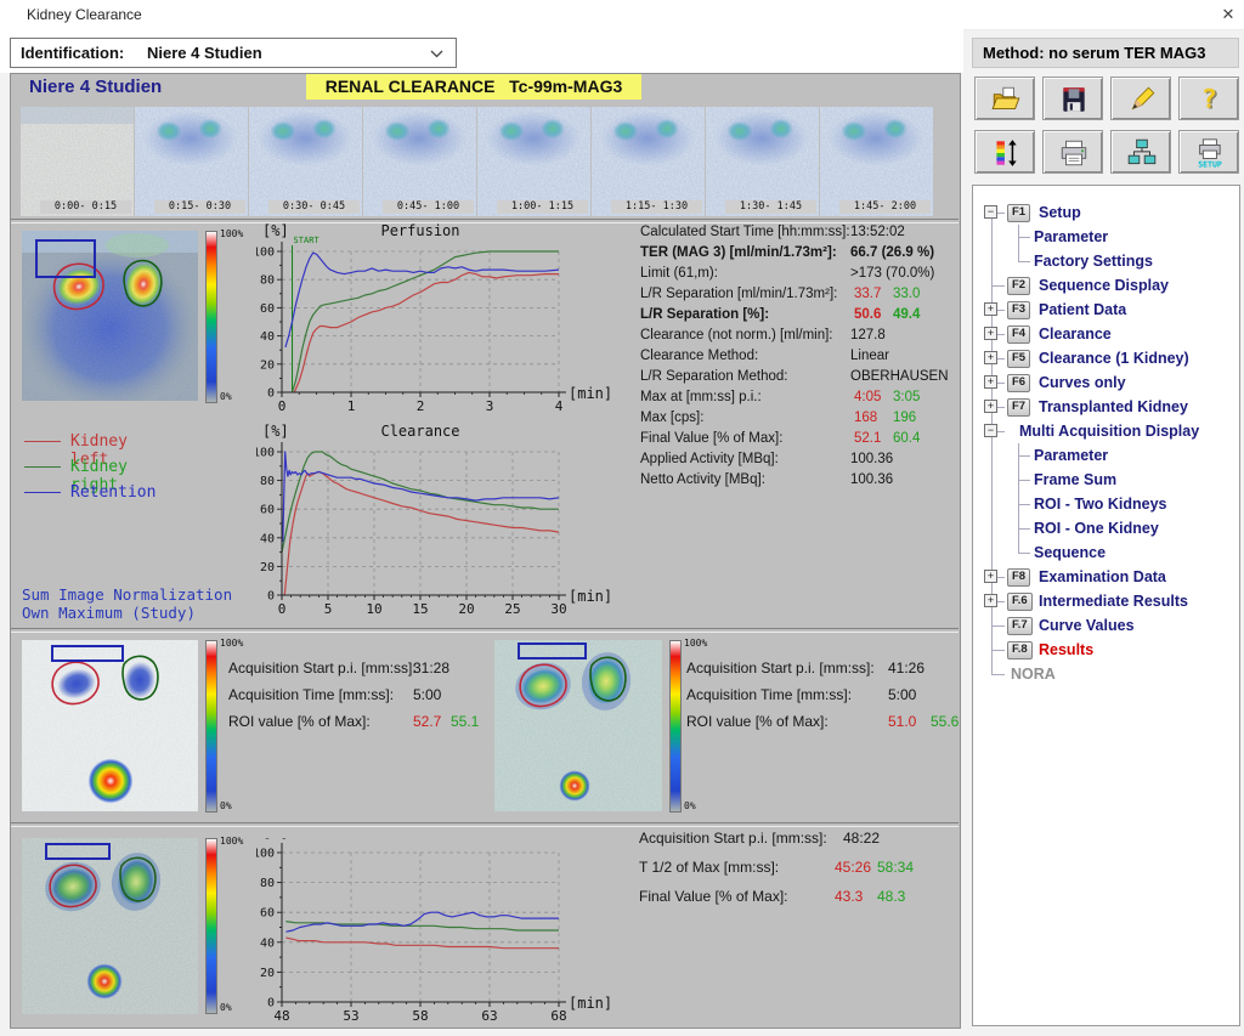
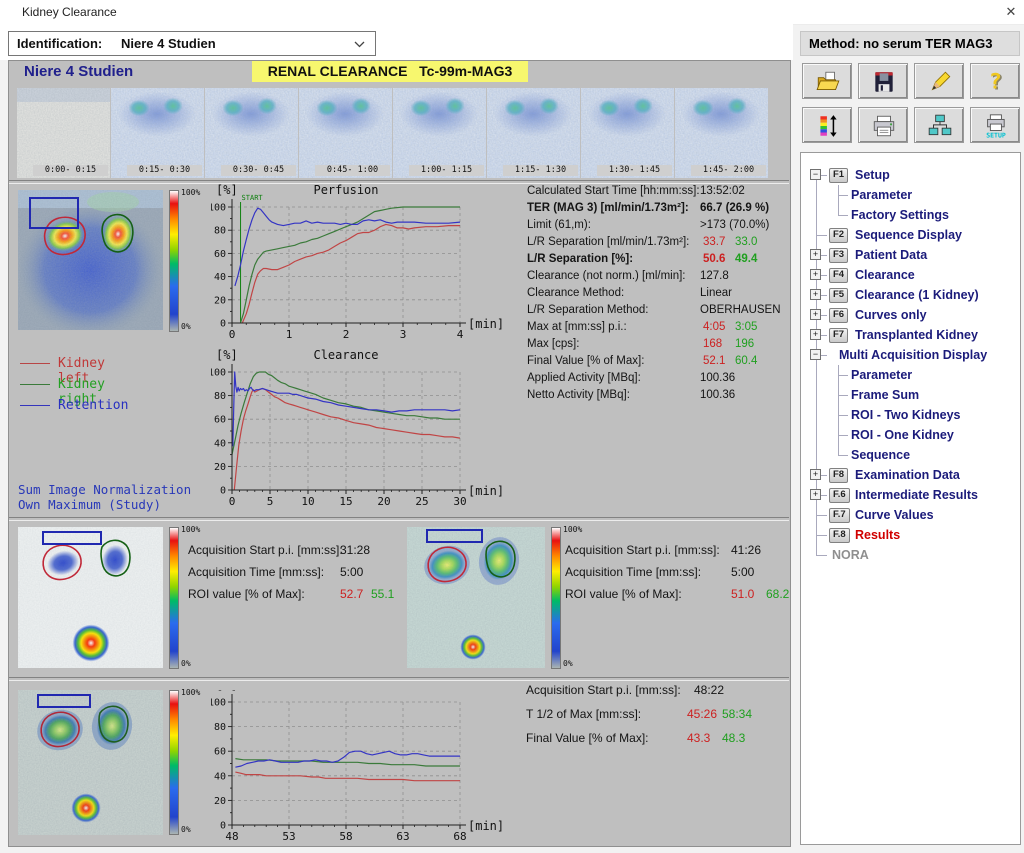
  Kidney Clearance
  ✕
  Identification:
  Niere 4 Studien
  Niere 4 Studien
  RENAL CLEARANCE Tc-99m-MAG3
  0:00- 0:15
  0:15- 0:30
  0:30- 0:45
  0:45- 1:00
  1:00- 1:15
  1:15- 1:30
  1:30- 1:45
  1:45- 2:00
  START
  0
  20
  40
  60
  80
  100
  0
  1
  2
  3
  4
  Perfusion
  [%]
  [min]
  0
  20
  40
  60
  80
  100
  0
  5
  10
  15
  20
  25
  30
  Clearance
  [%]
  [min]
  0
  20
  40
  60
  80
  100
  48
  53
  58
  63
  68
  [min]
  Kidney left
  Kidney right
  Retention
  Sum Image Normalization
  Own Maximum (Study)
  Calculated Start Time [hh:mm:ss]:
  13:52:02
  TER (MAG 3) [ml/min/1.73m²]:
  66.7 (26.9 %)
  Limit (61,m):
  >173 (70.0%)
  L/R Separation [ml/min/1.73m²]:
  33.7
  33.0
  L/R Separation [%]:
  50.6
  49.4
  Clearance (not norm.) [ml/min]:
  127.8
  Clearance Method:
  Linear
  L/R Separation Method:
  OBERHAUSEN
  Max at [mm:ss] p.i.:
  4:05
  3:05
  Max [cps]:
  168
  196
  Final Value [% of Max]:
  52.1
  60.4
  Applied Activity [MBq]:
  100.36
  Netto Activity [MBq]:
  100.36
  Acquisition Start p.i. [mm:ss]:
  31:28
  Acquisition Time [mm:ss]:
  5:00
  ROI value [% of Max]:
  52.7
  55.1
  Acquisition Start p.i. [mm:ss]:
  41:26
  Acquisition Time [mm:ss]:
  5:00
  ROI value [% of Max]:
  51.0
- 55.6
+ 68.2
  Acquisition Start p.i. [mm:ss]:
  48:22
  T 1/2 of Max [mm:ss]:
  45:26
  58:34
  Final Value [% of Max]:
  43.3
  48.3
  100%
  0%
  100%
  0%
  100%
  0%
  100%
  0%
  Method: no serum TER MAG3
  ?
  SETUP
  −
  F1
  Setup
  Parameter
  Factory Settings
  F2
  Sequence Display
  +
  F3
  Patient Data
  +
  F4
  Clearance
  +
  F5
  Clearance (1 Kidney)
  +
  F6
  Curves only
  +
  F7
  Transplanted Kidney
  −
  Multi Acquisition Display
  Parameter
  Frame Sum
  ROI - Two Kidneys
  ROI - One Kidney
  Sequence
  +
  F8
  Examination Data
  +
  F.6
  Intermediate Results
  F.7
  Curve Values
  F.8
  Results
  NORA
